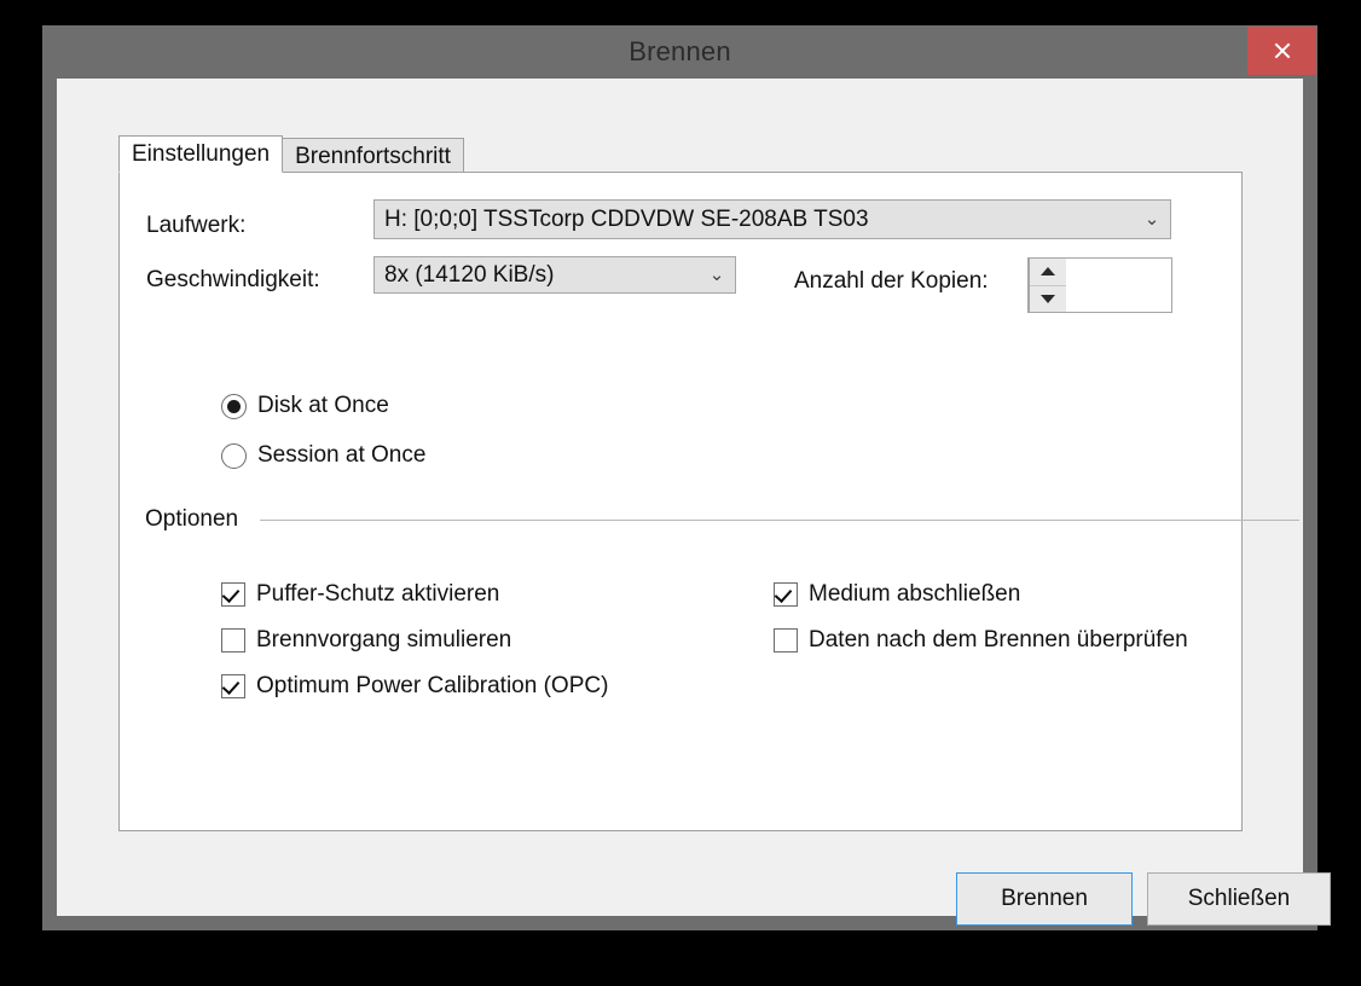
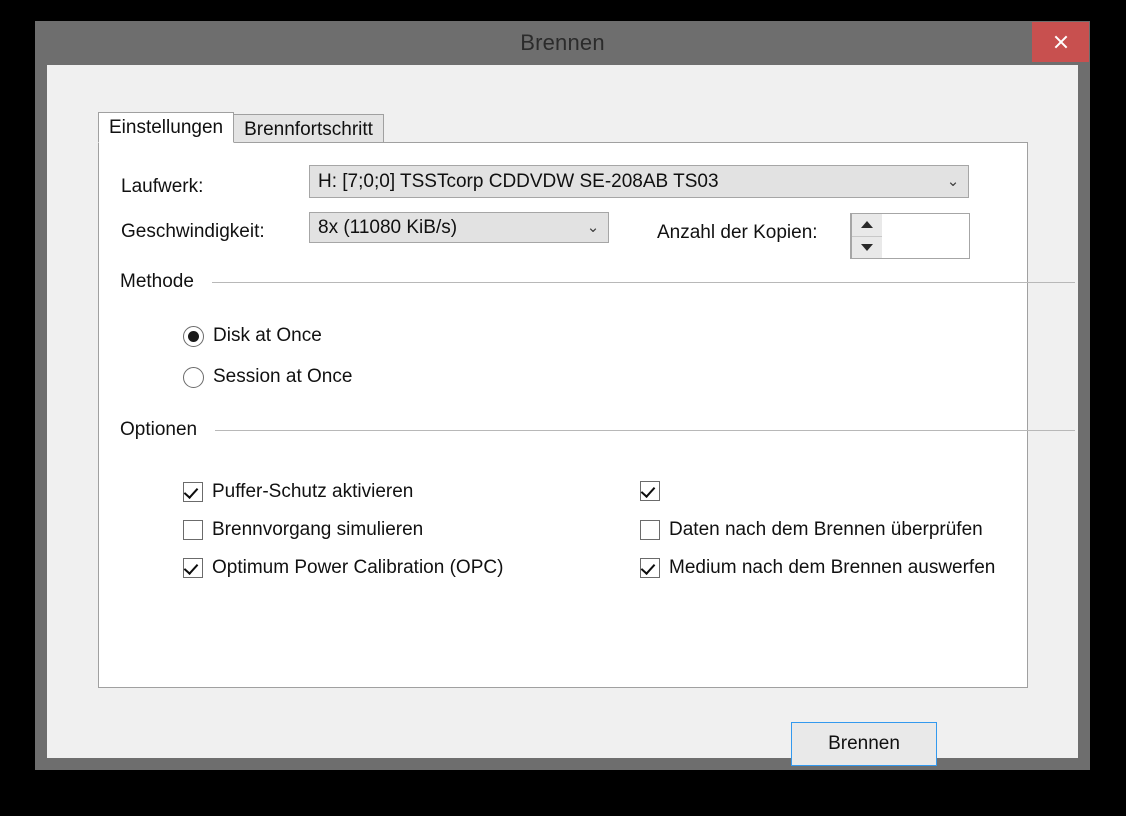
  Brennen
  Einstellungen
  Brennfortschritt
  Laufwerk:
- H: [0;0;0] TSSTcorp CDDVDW SE-208AB TS03
+ H: [7;0;0] TSSTcorp CDDVDW SE-208AB TS03
  ⌄
  Geschwindigkeit:
- 8x (14120 KiB/s)
+ 8x (11080 KiB/s)
  ⌄
  Anzahl der Kopien:
+ Methode
  Disk at Once
  Session at Once
  Optionen
  Puffer-Schutz aktivieren
  Brennvorgang simulieren
  Optimum Power Calibration (OPC)
- Medium abschließen
  Daten nach dem Brennen überprüfen
+ Medium nach dem Brennen auswerfen
  Brennen
- Schließen
